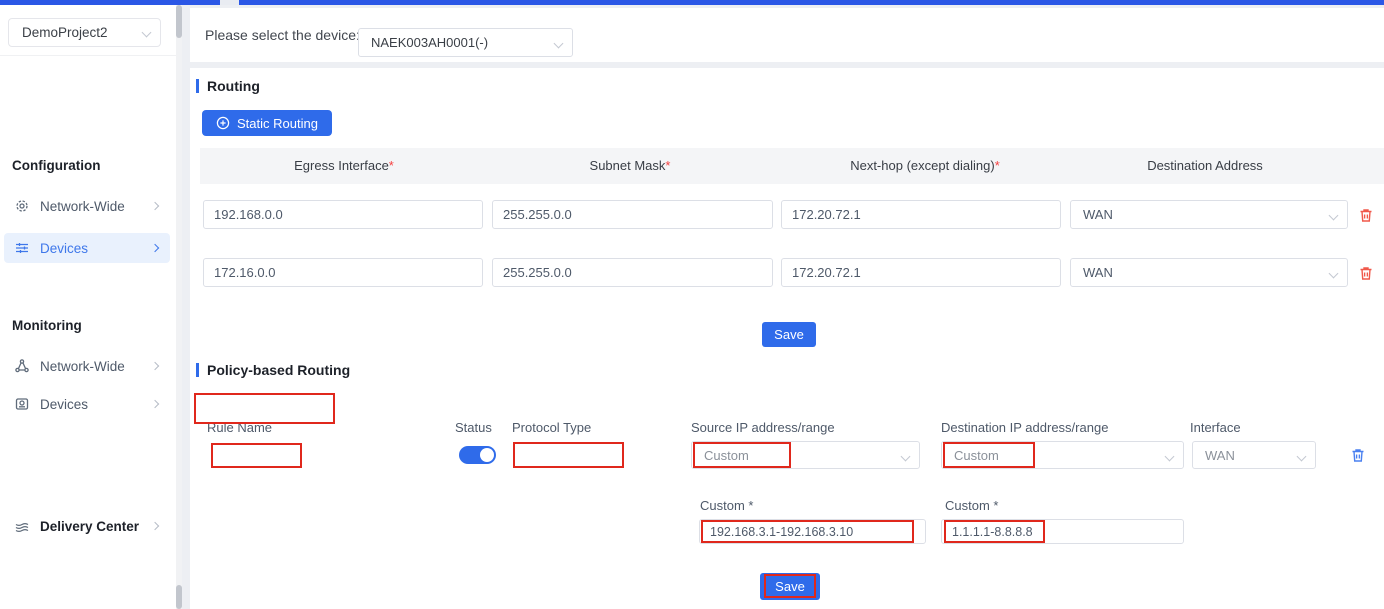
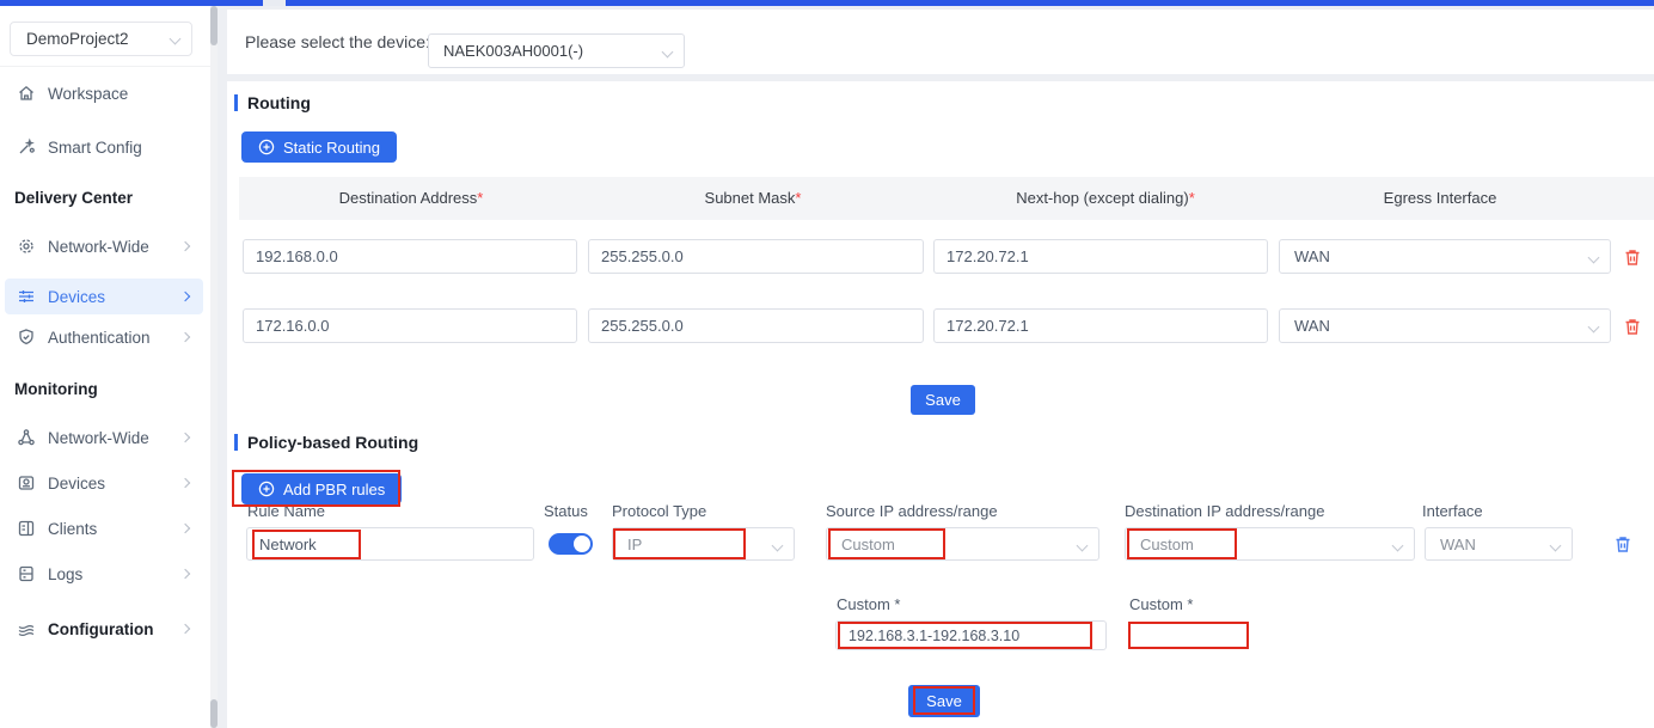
  DemoProject2
+ Workspace
+ Smart Config
- Configuration
+ Delivery Center
  Network-Wide
  Devices
+ Authentication
  Monitoring
  Network-Wide
  Devices
+ Clients
+ Logs
- Delivery Center
+ Configuration
  Please select the device
  NAEK003AH0001(-)
  Routing
  Static Routing
- Egress Interface*
+ Destination Address*
  Subnet Mask*
  Next-hop (except dialing)*
- Destination Address
+ Egress Interface
  192.168.0.0
  255.255.0.0
  172.20.72.1
  WAN
  172.16.0.0
  255.255.0.0
  172.20.72.1
  WAN
  Save
  Policy-based Routing
+ Add PBR rules
  Rule Name
  Status
  Protocol Type
  Source IP address/range
  Destination IP address/range
  Interface
+ Network
+ IP
  Custom
  Custom
  WAN
  Custom *
  Custom *
  192.168.3.1-192.168.3.10
- 1.1.1.1-8.8.8.8
  Save
